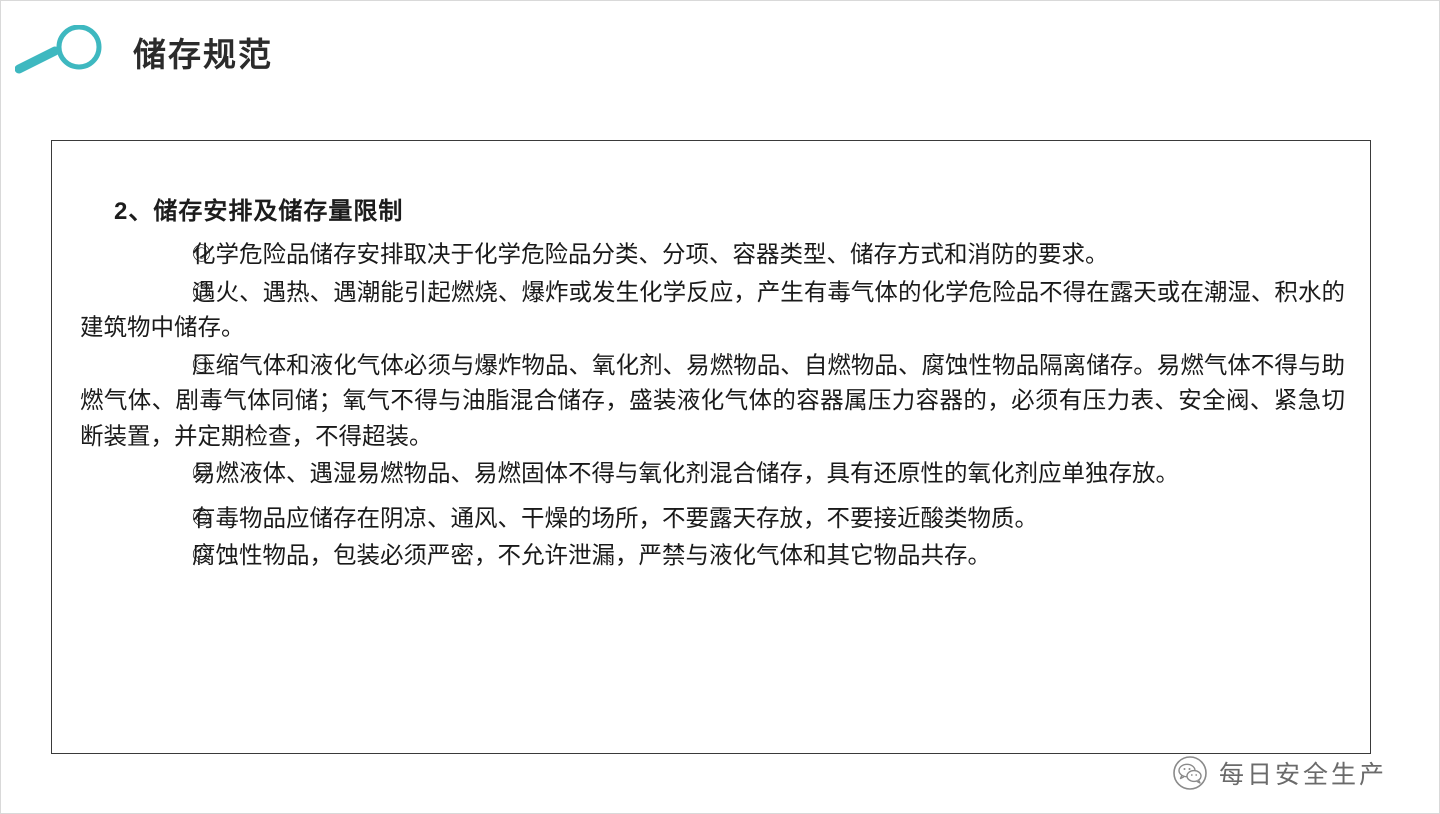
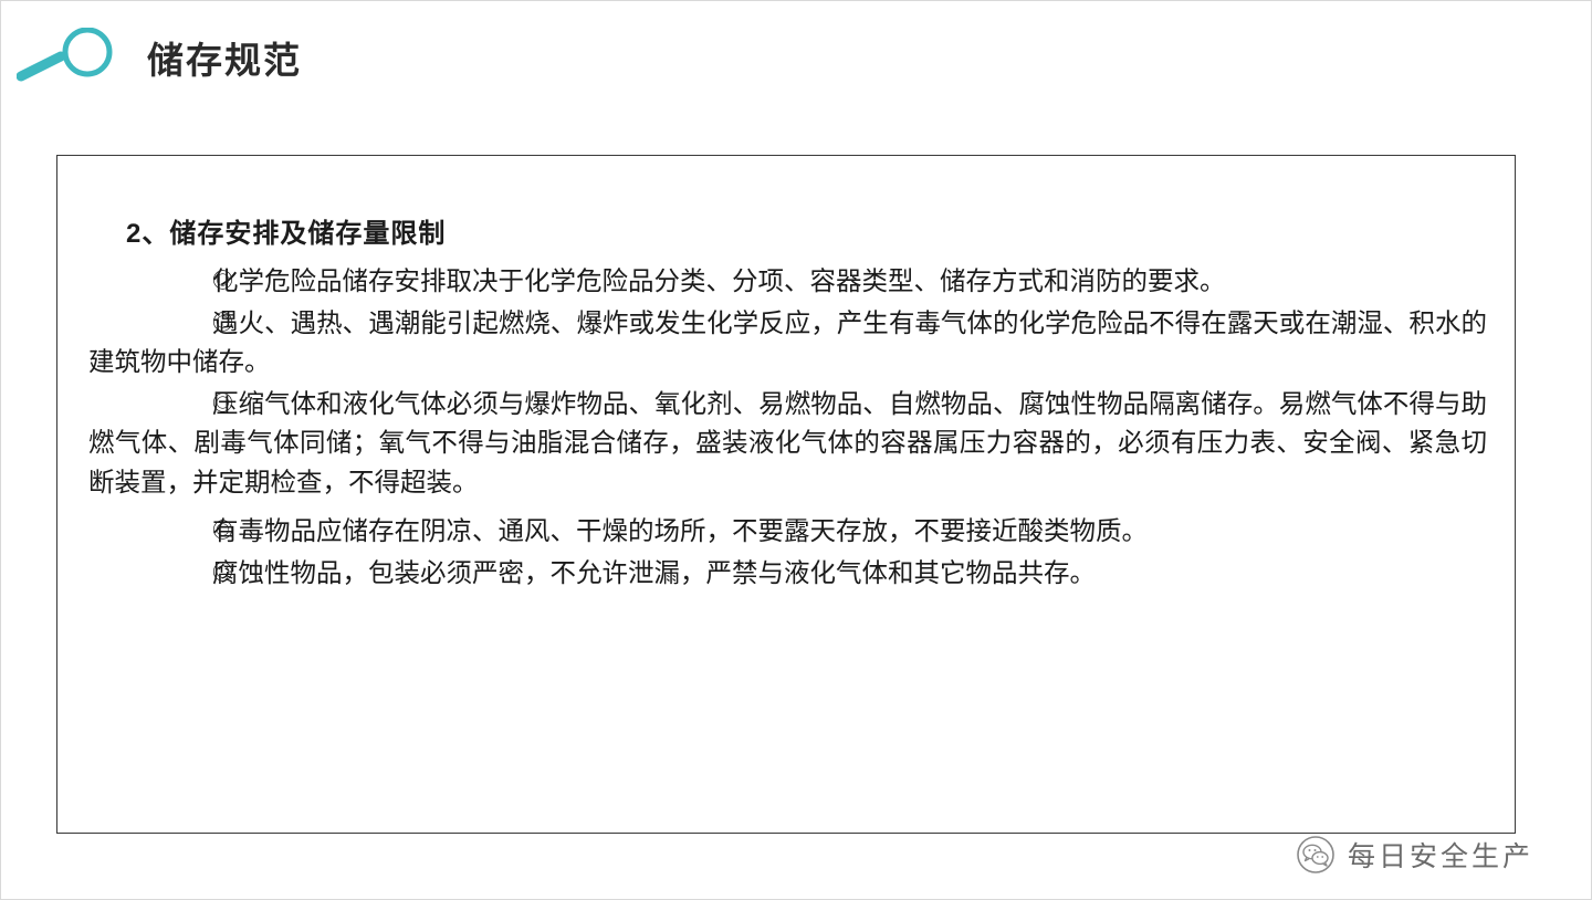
  储存规范
  2、储存安排及储存量限制
  ◎化学危险品储存安排取决于化学危险品分类、分项、容器类型、储存方式和消防的要求。
  ◎遇火、遇热、遇潮能引起燃烧、爆炸或发生化学反应，产生有毒气体的化学危险品不得在露天或在潮湿、积水的建筑物中储存。
  ◎压缩气体和液化气体必须与爆炸物品、氧化剂、易燃物品、自燃物品、腐蚀性物品隔离储存。易燃气体不得与助燃气体、剧毒气体同储；氧气不得与油脂混合储存，盛装液化气体的容器属压力容器的，必须有压力表、安全阀、紧急切断装置，并定期检查，不得超装。
- ◎易燃液体、遇湿易燃物品、易燃固体不得与氧化剂混合储存，具有还原性的氧化剂应单独存放。
  ◎有毒物品应储存在阴凉、通风、干燥的场所，不要露天存放，不要接近酸类物质。
  ◎腐蚀性物品，包装必须严密，不允许泄漏，严禁与液化气体和其它物品共存。
  每日安全生产
